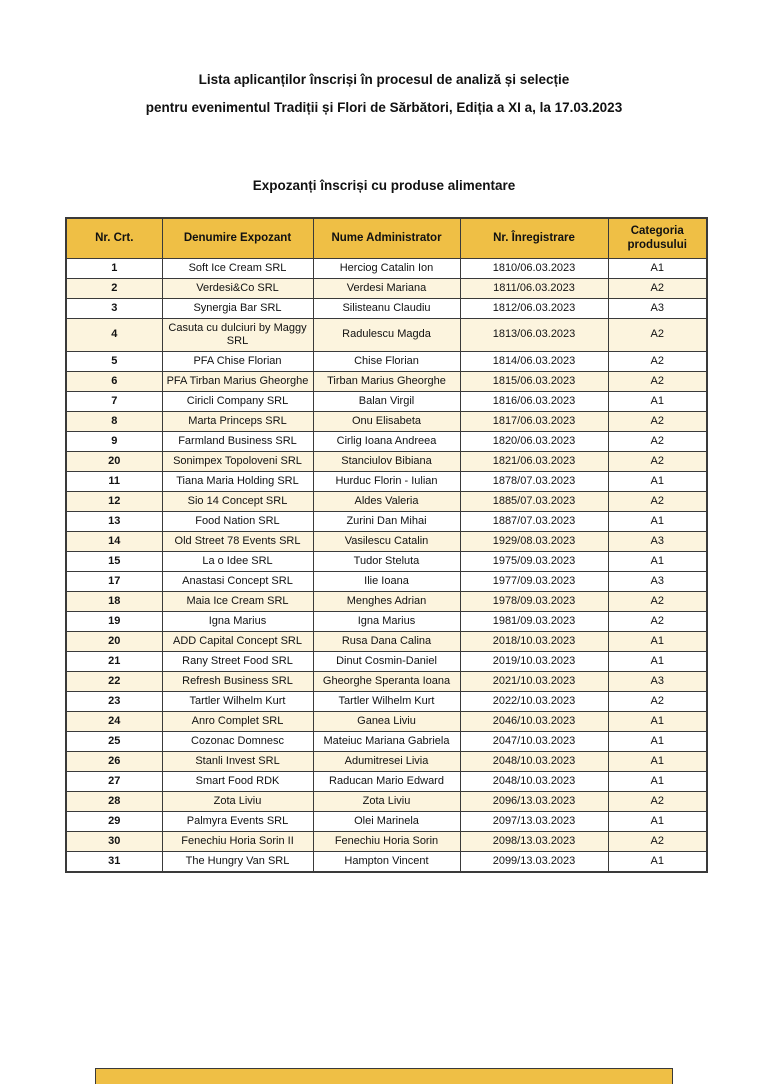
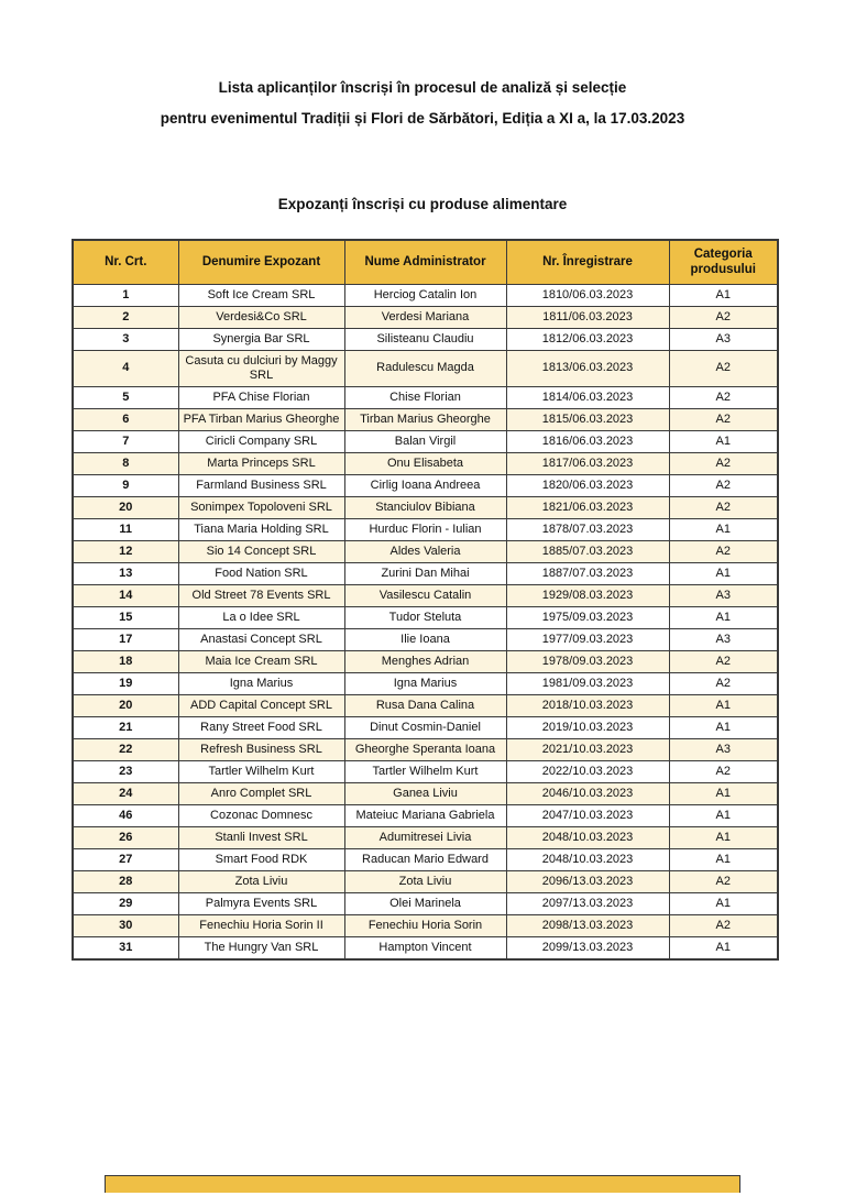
  Lista aplicanților înscriși în procesul de analiză și selecție
  pentru evenimentul Tradiții și Flori de Sărbători, Ediția a XI a, la 17.03.2023
  Expozanți înscriși cu produse alimentare
  Nr. Crt.	Denumire Expozant	Nume Administrator	Nr. Înregistrare	Categoria produsului
  1	Soft Ice Cream SRL	Herciog Catalin Ion	1810/06.03.2023	A1
  2	Verdesi&Co SRL	Verdesi Mariana	1811/06.03.2023	A2
  3	Synergia Bar SRL	Silisteanu Claudiu	1812/06.03.2023	A3
  4	Casuta cu dulciuri by Maggy SRL	Radulescu Magda	1813/06.03.2023	A2
  5	PFA Chise Florian	Chise Florian	1814/06.03.2023	A2
  6	PFA Tirban Marius Gheorghe	Tirban Marius Gheorghe	1815/06.03.2023	A2
  7	Ciricli Company SRL	Balan Virgil	1816/06.03.2023	A1
  8	Marta Princeps SRL	Onu Elisabeta	1817/06.03.2023	A2
  9	Farmland Business SRL	Cirlig Ioana Andreea	1820/06.03.2023	A2
  20	Sonimpex Topoloveni SRL	Stanciulov Bibiana	1821/06.03.2023	A2
  11	Tiana Maria Holding SRL	Hurduc Florin - Iulian	1878/07.03.2023	A1
  12	Sio 14 Concept SRL	Aldes Valeria	1885/07.03.2023	A2
  13	Food Nation SRL	Zurini Dan Mihai	1887/07.03.2023	A1
  14	Old Street 78 Events SRL	Vasilescu Catalin	1929/08.03.2023	A3
  15	La o Idee SRL	Tudor Steluta	1975/09.03.2023	A1
  17	Anastasi Concept SRL	Ilie Ioana	1977/09.03.2023	A3
  18	Maia Ice Cream SRL	Menghes Adrian	1978/09.03.2023	A2
  19	Igna Marius	Igna Marius	1981/09.03.2023	A2
  20	ADD Capital Concept SRL	Rusa Dana Calina	2018/10.03.2023	A1
  21	Rany Street Food SRL	Dinut Cosmin-Daniel	2019/10.03.2023	A1
  22	Refresh Business SRL	Gheorghe Speranta Ioana	2021/10.03.2023	A3
  23	Tartler Wilhelm Kurt	Tartler Wilhelm Kurt	2022/10.03.2023	A2
  24	Anro Complet SRL	Ganea Liviu	2046/10.03.2023	A1
- 25	Cozonac Domnesc	Mateiuc Mariana Gabriela	2047/10.03.2023	A1
+ 46	Cozonac Domnesc	Mateiuc Mariana Gabriela	2047/10.03.2023	A1
  26	Stanli Invest SRL	Adumitresei Livia	2048/10.03.2023	A1
  27	Smart Food RDK	Raducan Mario Edward	2048/10.03.2023	A1
  28	Zota Liviu	Zota Liviu	2096/13.03.2023	A2
  29	Palmyra Events SRL	Olei Marinela	2097/13.03.2023	A1
  30	Fenechiu Horia Sorin II	Fenechiu Horia Sorin	2098/13.03.2023	A2
  31	The Hungry Van SRL	Hampton Vincent	2099/13.03.2023	A1
